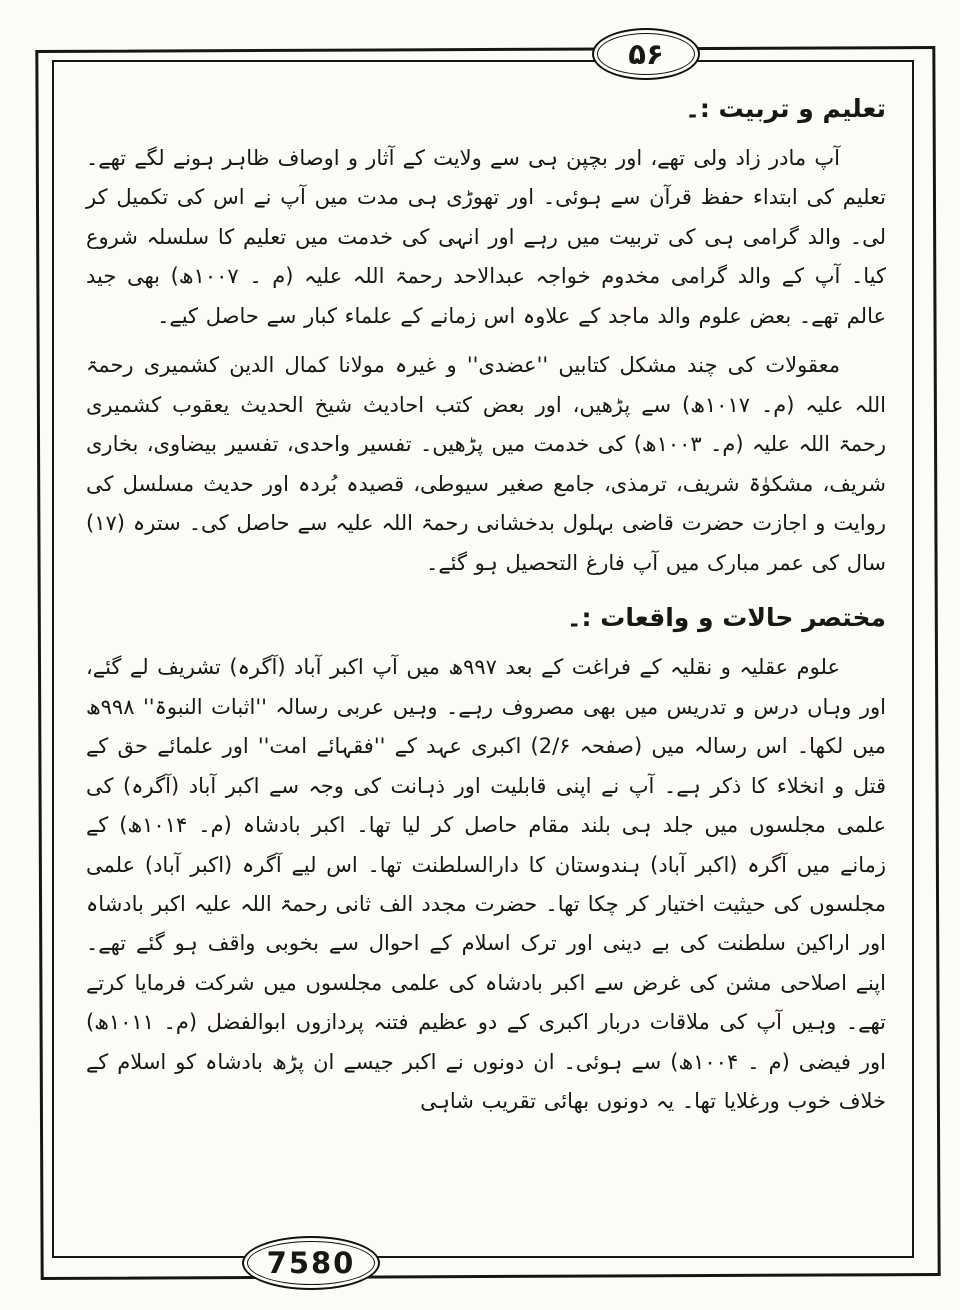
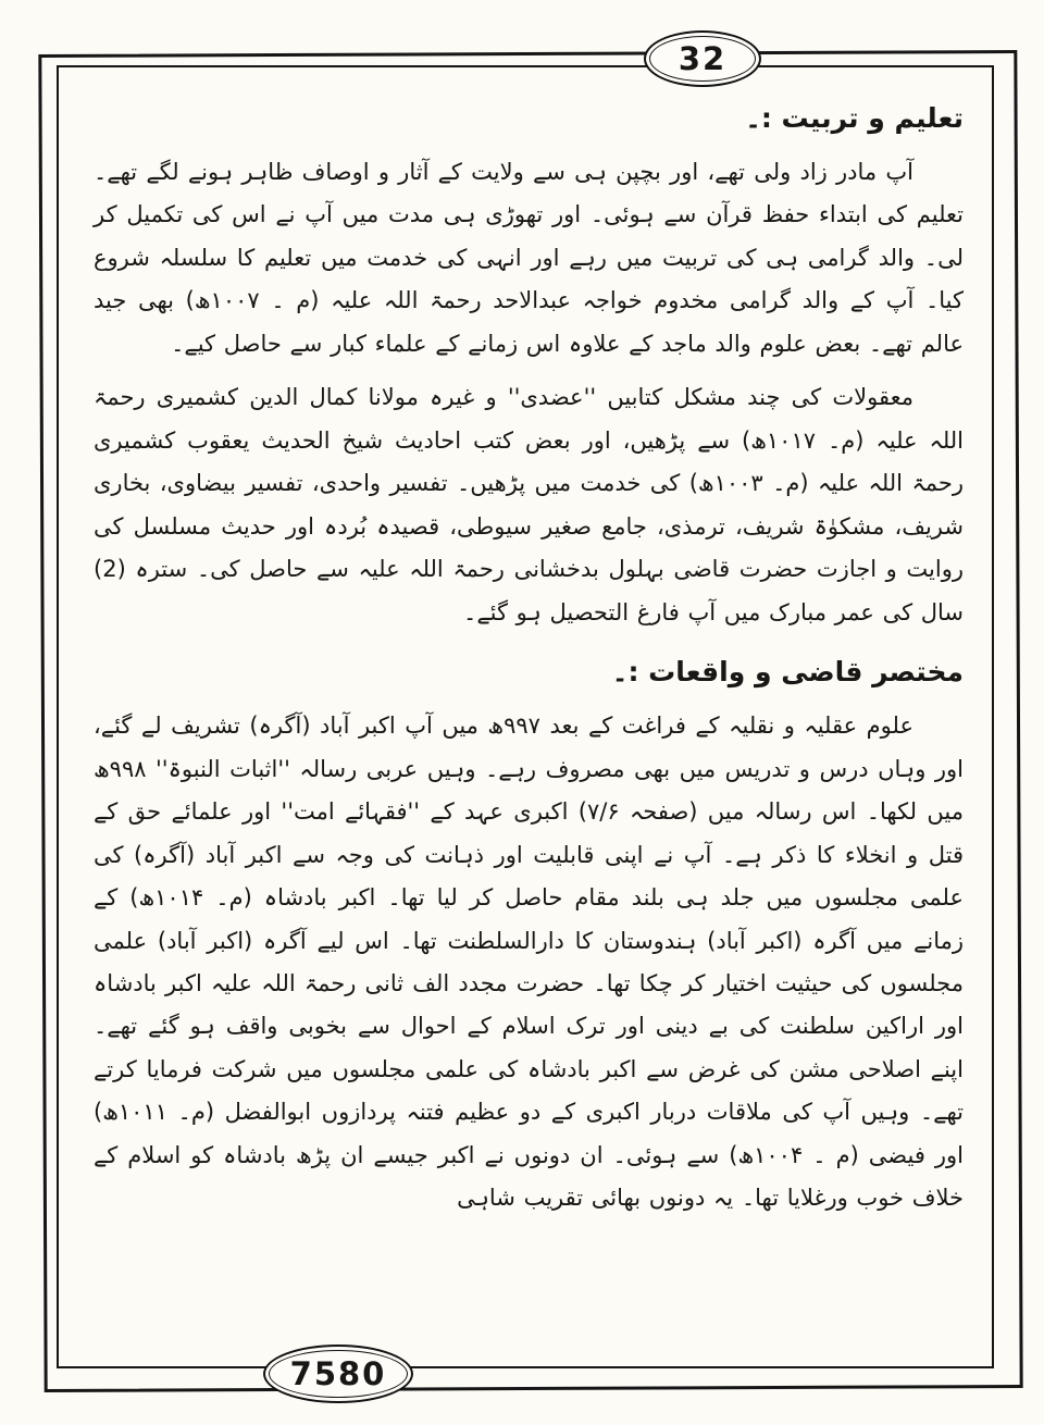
- ۵۶
+ 32
  تعلیم و تربیت :۔
  آپ مادر زاد ولی تھے، اور بچپن ہی سے ولایت کے آثار و اوصاف ظاہر ہونے لگے تھے۔ تعلیم کی ابتداء حفظ قرآن سے ہوئی۔ اور تھوڑی ہی مدت میں آپ نے اس کی تکمیل کر لی۔ والد گرامی ہی کی تربیت میں رہے اور انہی کی خدمت میں تعلیم کا سلسلہ شروع کیا۔ آپ کے والد گرامی مخدوم خواجہ عبدالاحد رحمۃ اللہ علیہ (م ۔ ۱۰۰۷ھ) بھی جید عالم تھے۔ بعض علوم والد ماجد کے علاوہ اس زمانے کے علماء کبار سے حاصل کیے۔
- معقولات کی چند مشکل کتابیں ''عضدی'' و غیرہ مولانا کمال الدین کشمیری رحمۃ اللہ علیہ (م۔ ۱۰۱۷ھ) سے پڑھیں، اور بعض کتب احادیث شیخ الحدیث یعقوب کشمیری رحمۃ اللہ علیہ (م۔ ۱۰۰۳ھ) کی خدمت میں پڑھیں۔ تفسیر واحدی، تفسیر بیضاوی، بخاری شریف، مشکوٰۃ شریف، ترمذی، جامع صغیر سیوطی، قصیدہ بُردہ اور حدیث مسلسل کی روایت و اجازت حضرت قاضی بہلول بدخشانی رحمۃ اللہ علیہ سے حاصل کی۔ سترہ (۱۷) سال کی عمر مبارک میں آپ فارغ التحصیل ہو گئے۔
+ معقولات کی چند مشکل کتابیں ''عضدی'' و غیرہ مولانا کمال الدین کشمیری رحمۃ اللہ علیہ (م۔ ۱۰۱۷ھ) سے پڑھیں، اور بعض کتب احادیث شیخ الحدیث یعقوب کشمیری رحمۃ اللہ علیہ (م۔ ۱۰۰۳ھ) کی خدمت میں پڑھیں۔ تفسیر واحدی، تفسیر بیضاوی، بخاری شریف، مشکوٰۃ شریف، ترمذی، جامع صغیر سیوطی، قصیدہ بُردہ اور حدیث مسلسل کی روایت و اجازت حضرت قاضی بہلول بدخشانی رحمۃ اللہ علیہ سے حاصل کی۔ سترہ (2) سال کی عمر مبارک میں آپ فارغ التحصیل ہو گئے۔
- مختصر حالات و واقعات :۔
+ مختصر قاضی و واقعات :۔
- علوم عقلیہ و نقلیہ کے فراغت کے بعد ۹۹۷ھ میں آپ اکبر آباد (آگرہ) تشریف لے گئے، اور وہاں درس و تدریس میں بھی مصروف رہے۔ وہیں عربی رسالہ ''اثبات النبوۃ'' ۹۹۸ھ میں لکھا۔ اس رسالہ میں (صفحہ 2/۶) اکبری عہد کے ''فقہائے امت'' اور علمائے حق کے قتل و انخلاء کا ذکر ہے۔ آپ نے اپنی قابلیت اور ذہانت کی وجہ سے اکبر آباد (آگرہ) کی علمی مجلسوں میں جلد ہی بلند مقام حاصل کر لیا تھا۔ اکبر بادشاہ (م۔ ۱۰۱۴ھ) کے زمانے میں آگرہ (اکبر آباد) ہندوستان کا دارالسلطنت تھا۔ اس لیے آگرہ (اکبر آباد) علمی مجلسوں کی حیثیت اختیار کر چکا تھا۔ حضرت مجدد الف ثانی رحمۃ اللہ علیہ اکبر بادشاہ اور اراکین سلطنت کی بے دینی اور ترک اسلام کے احوال سے بخوبی واقف ہو گئے تھے۔ اپنے اصلاحی مشن کی غرض سے اکبر بادشاہ کی علمی مجلسوں میں شرکت فرمایا کرتے تھے۔ وہیں آپ کی ملاقات دربار اکبری کے دو عظیم فتنہ پردازوں ابوالفضل (م۔ ۱۰۱۱ھ) اور فیضی (م ۔ ۱۰۰۴ھ) سے ہوئی۔ ان دونوں نے اکبر جیسے ان پڑھ بادشاہ کو اسلام کے خلاف خوب ورغلایا تھا۔ یہ دونوں بھائی تقریب شاہی
+ علوم عقلیہ و نقلیہ کے فراغت کے بعد ۹۹۷ھ میں آپ اکبر آباد (آگرہ) تشریف لے گئے، اور وہاں درس و تدریس میں بھی مصروف رہے۔ وہیں عربی رسالہ ''اثبات النبوۃ'' ۹۹۸ھ میں لکھا۔ اس رسالہ میں (صفحہ ۷/۶) اکبری عہد کے ''فقہائے امت'' اور علمائے حق کے قتل و انخلاء کا ذکر ہے۔ آپ نے اپنی قابلیت اور ذہانت کی وجہ سے اکبر آباد (آگرہ) کی علمی مجلسوں میں جلد ہی بلند مقام حاصل کر لیا تھا۔ اکبر بادشاہ (م۔ ۱۰۱۴ھ) کے زمانے میں آگرہ (اکبر آباد) ہندوستان کا دارالسلطنت تھا۔ اس لیے آگرہ (اکبر آباد) علمی مجلسوں کی حیثیت اختیار کر چکا تھا۔ حضرت مجدد الف ثانی رحمۃ اللہ علیہ اکبر بادشاہ اور اراکین سلطنت کی بے دینی اور ترک اسلام کے احوال سے بخوبی واقف ہو گئے تھے۔ اپنے اصلاحی مشن کی غرض سے اکبر بادشاہ کی علمی مجلسوں میں شرکت فرمایا کرتے تھے۔ وہیں آپ کی ملاقات دربار اکبری کے دو عظیم فتنہ پردازوں ابوالفضل (م۔ ۱۰۱۱ھ) اور فیضی (م ۔ ۱۰۰۴ھ) سے ہوئی۔ ان دونوں نے اکبر جیسے ان پڑھ بادشاہ کو اسلام کے خلاف خوب ورغلایا تھا۔ یہ دونوں بھائی تقریب شاہی
  7580
